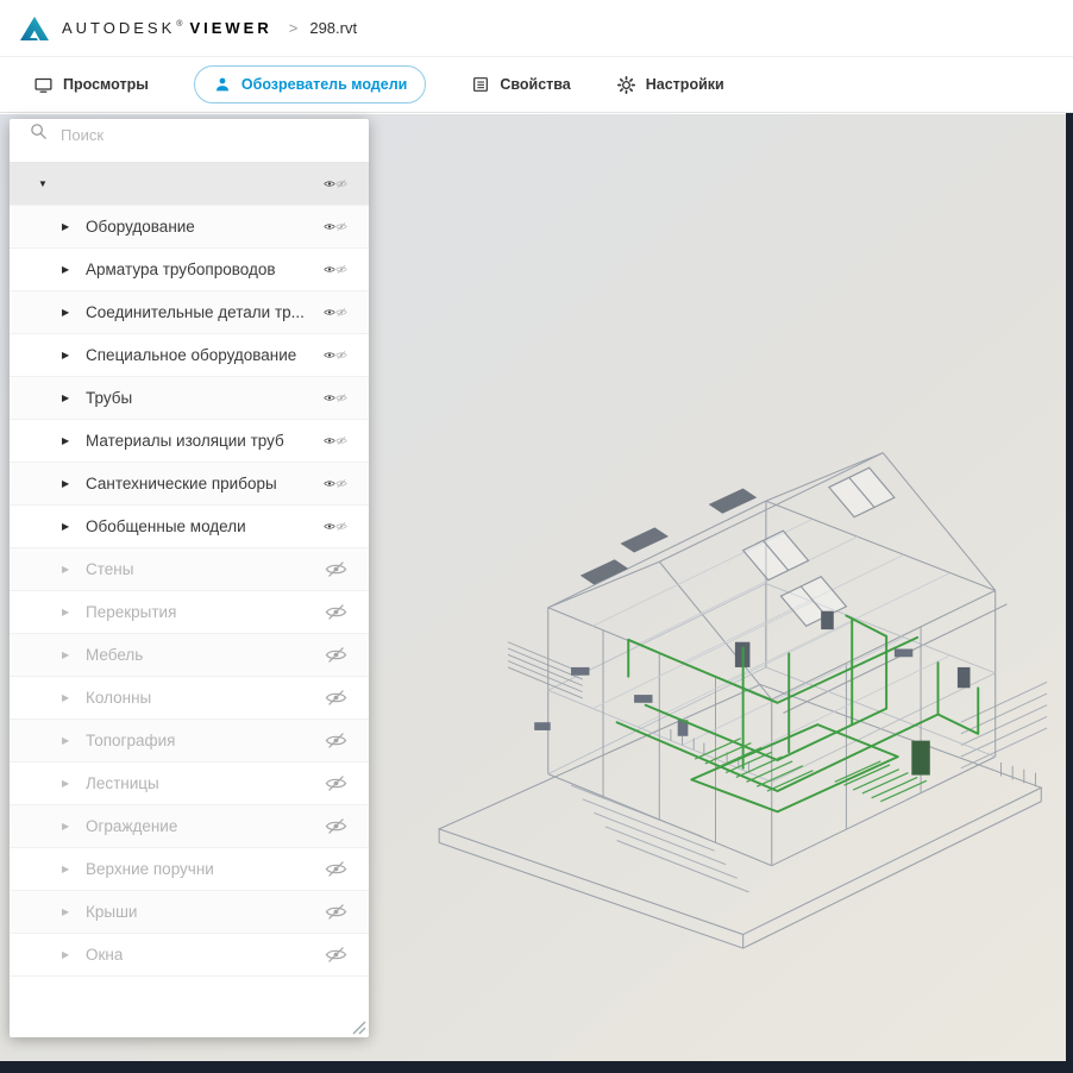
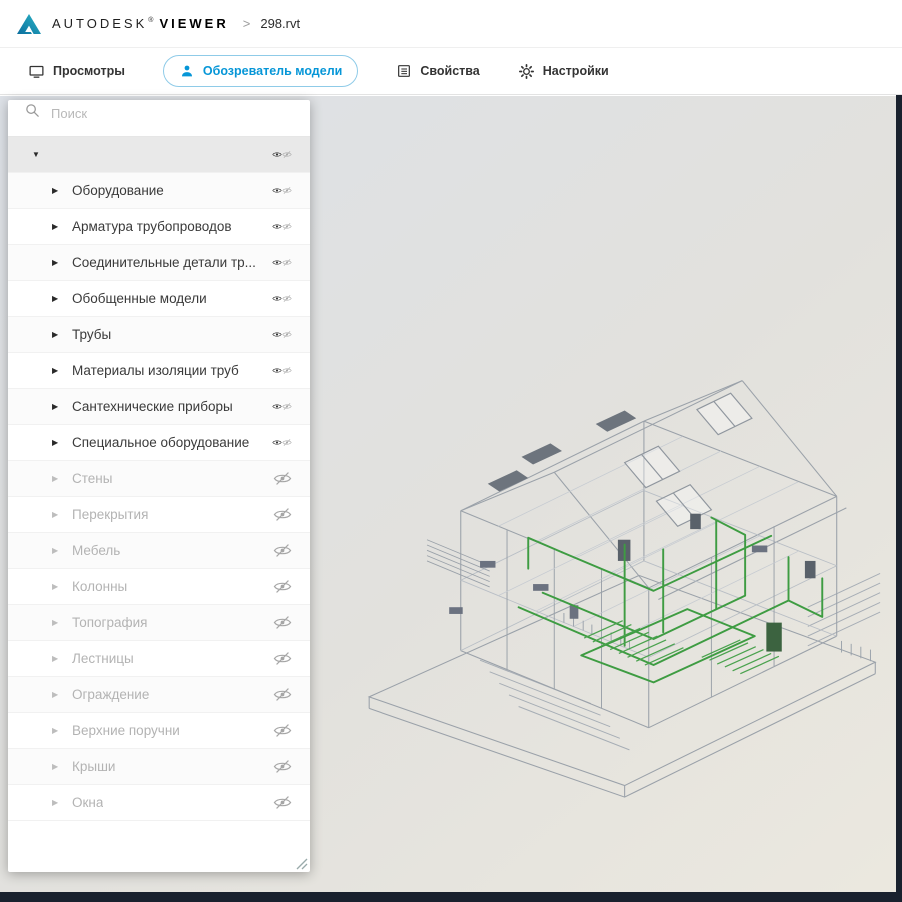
  AUTODESK
  VIEWER
  >
  298.rvt
  Просмотры
  Обозреватель модели
  Свойства
  Настройки
  Поиск
  ▼
  ▶
  Оборудование
  ▶
  Арматура трубопроводов
  ▶
  Соединительные детали тр...
  ▶
- Специальное оборудование
+ Обобщенные модели
  ▶
  Трубы
  ▶
  Материалы изоляции труб
  ▶
  Сантехнические приборы
  ▶
- Обобщенные модели
+ Специальное оборудование
  ▶
  Стены
  ▶
  Перекрытия
  ▶
  Мебель
  ▶
  Колонны
  ▶
  Топография
  ▶
  Лестницы
  ▶
  Ограждение
  ▶
  Верхние поручни
  ▶
  Крыши
  ▶
  Окна
